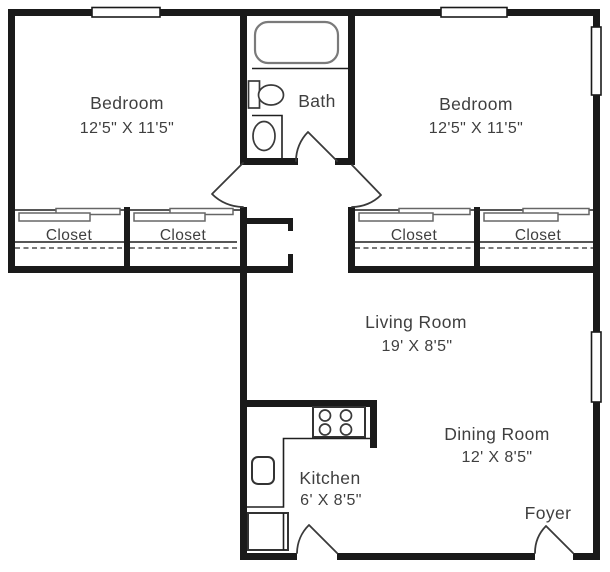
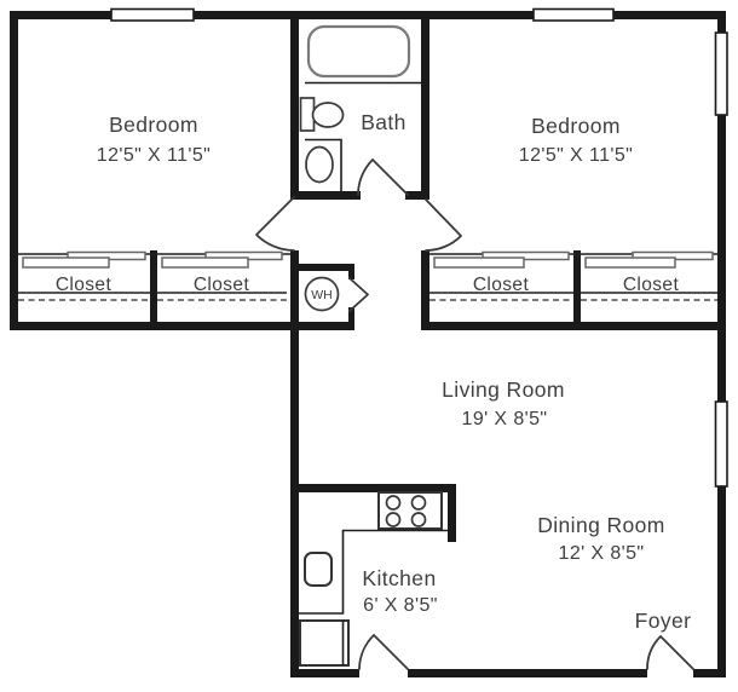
+ WH
  Bedroom
  12'5" X 11'5"
  Bath
  Bedroom
  12'5" X 11'5"
  Closet
  Closet
  Closet
  Closet
  Living Room
  19' X 8'5"
  Dining Room
  12' X 8'5"
  Kitchen
  6' X 8'5"
  Foyer
